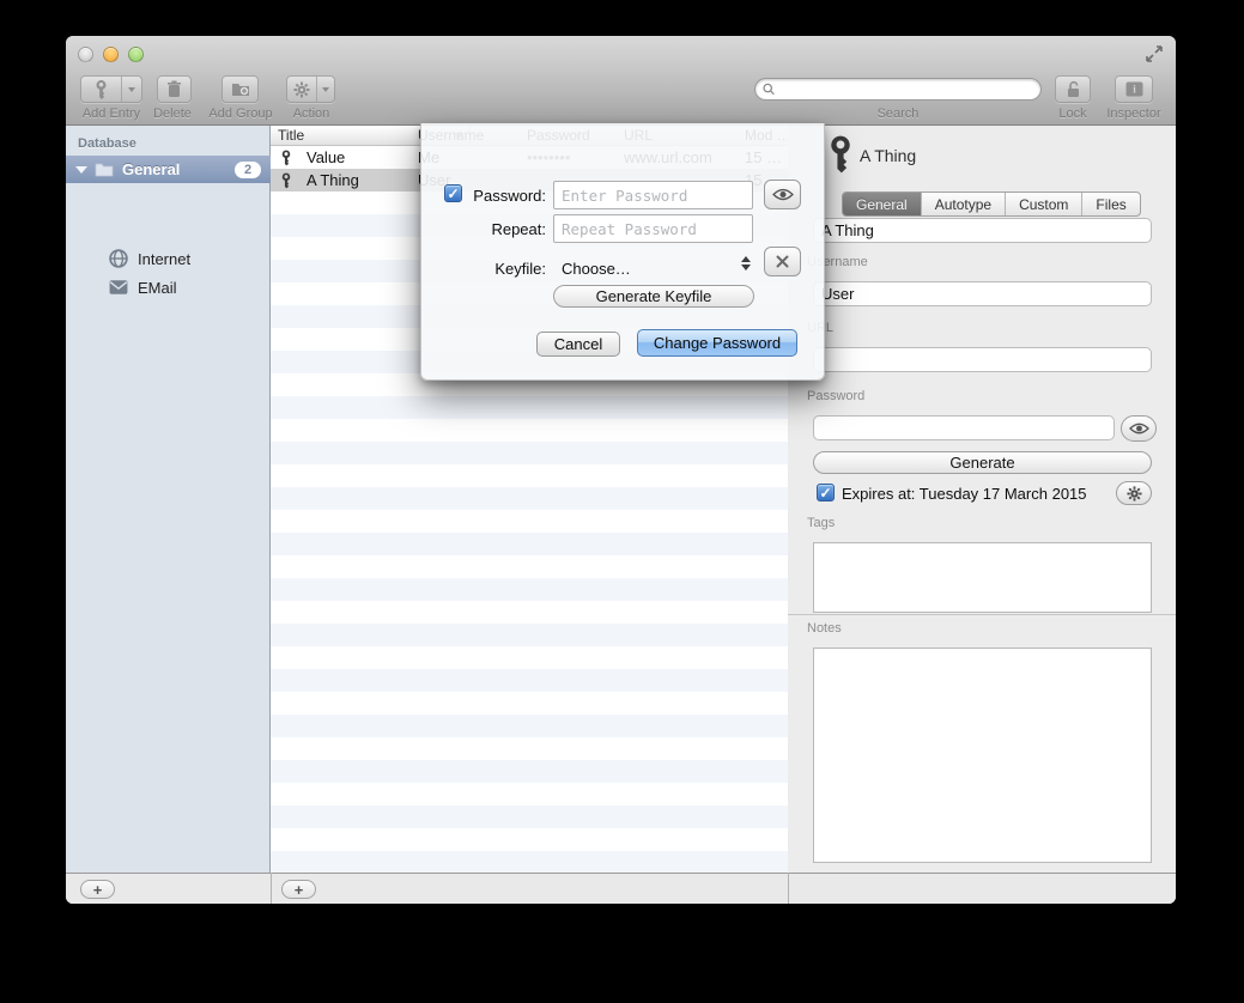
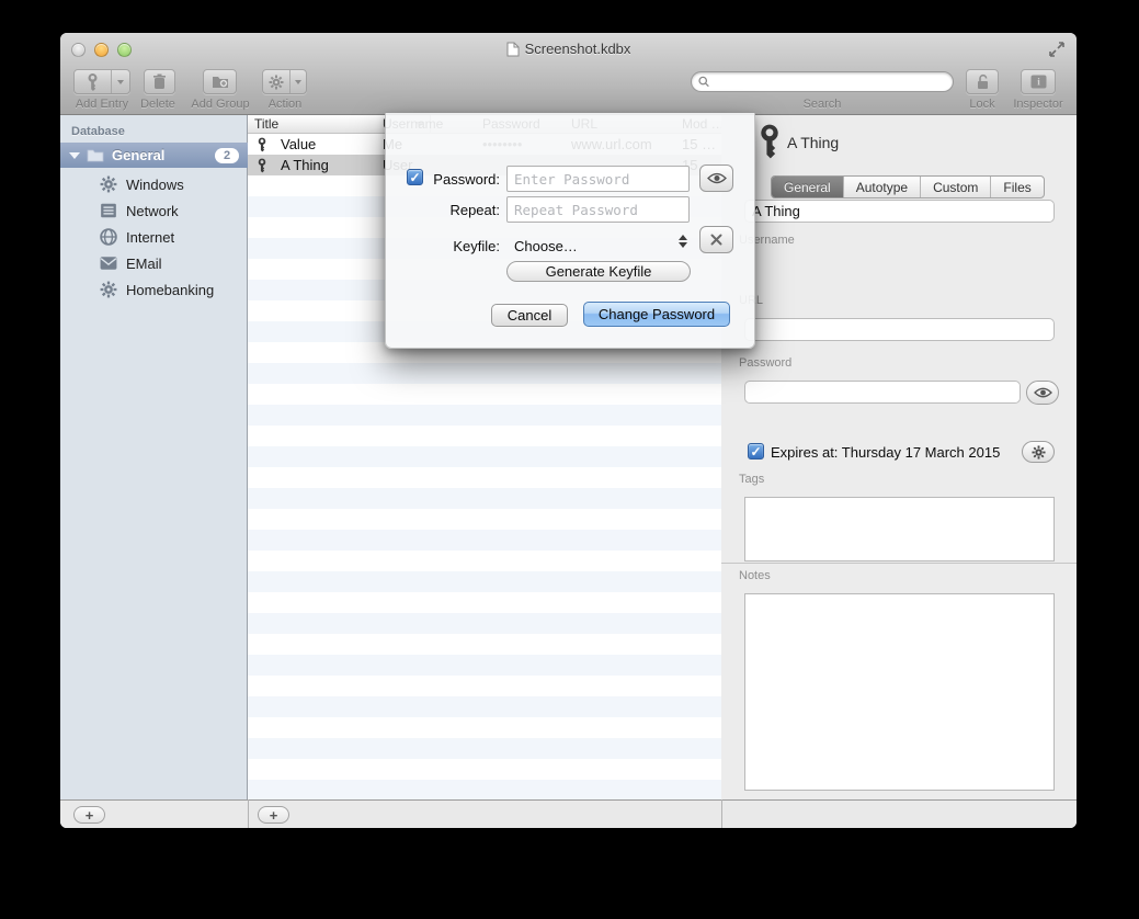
+ Screenshot.kdbx
  Add Entry
  Delete
  Add Group
  Action
  Search
  Lock
  i
  Inspector
  Database
  General
  2
+ Windows
+ Network
  Internet
  EMail
+ Homebanking
  Title
  Value
  A Thing
  A Thing
  General
  Autotype
  Custom
  Files
  A Thing
  ername
- User
  Password
- Generate
  ✓
- Expires at: Tuesday 17 March 2015
+ Expires at: Thursday 17 March 2015
  Tags
  Notes
  +
  +
  ✓
  Password:
  Enter Password
  Repeat:
  Repeat Password
  Keyfile:
  Choose…
  Generate Keyfile
  Cancel
  Change Password
